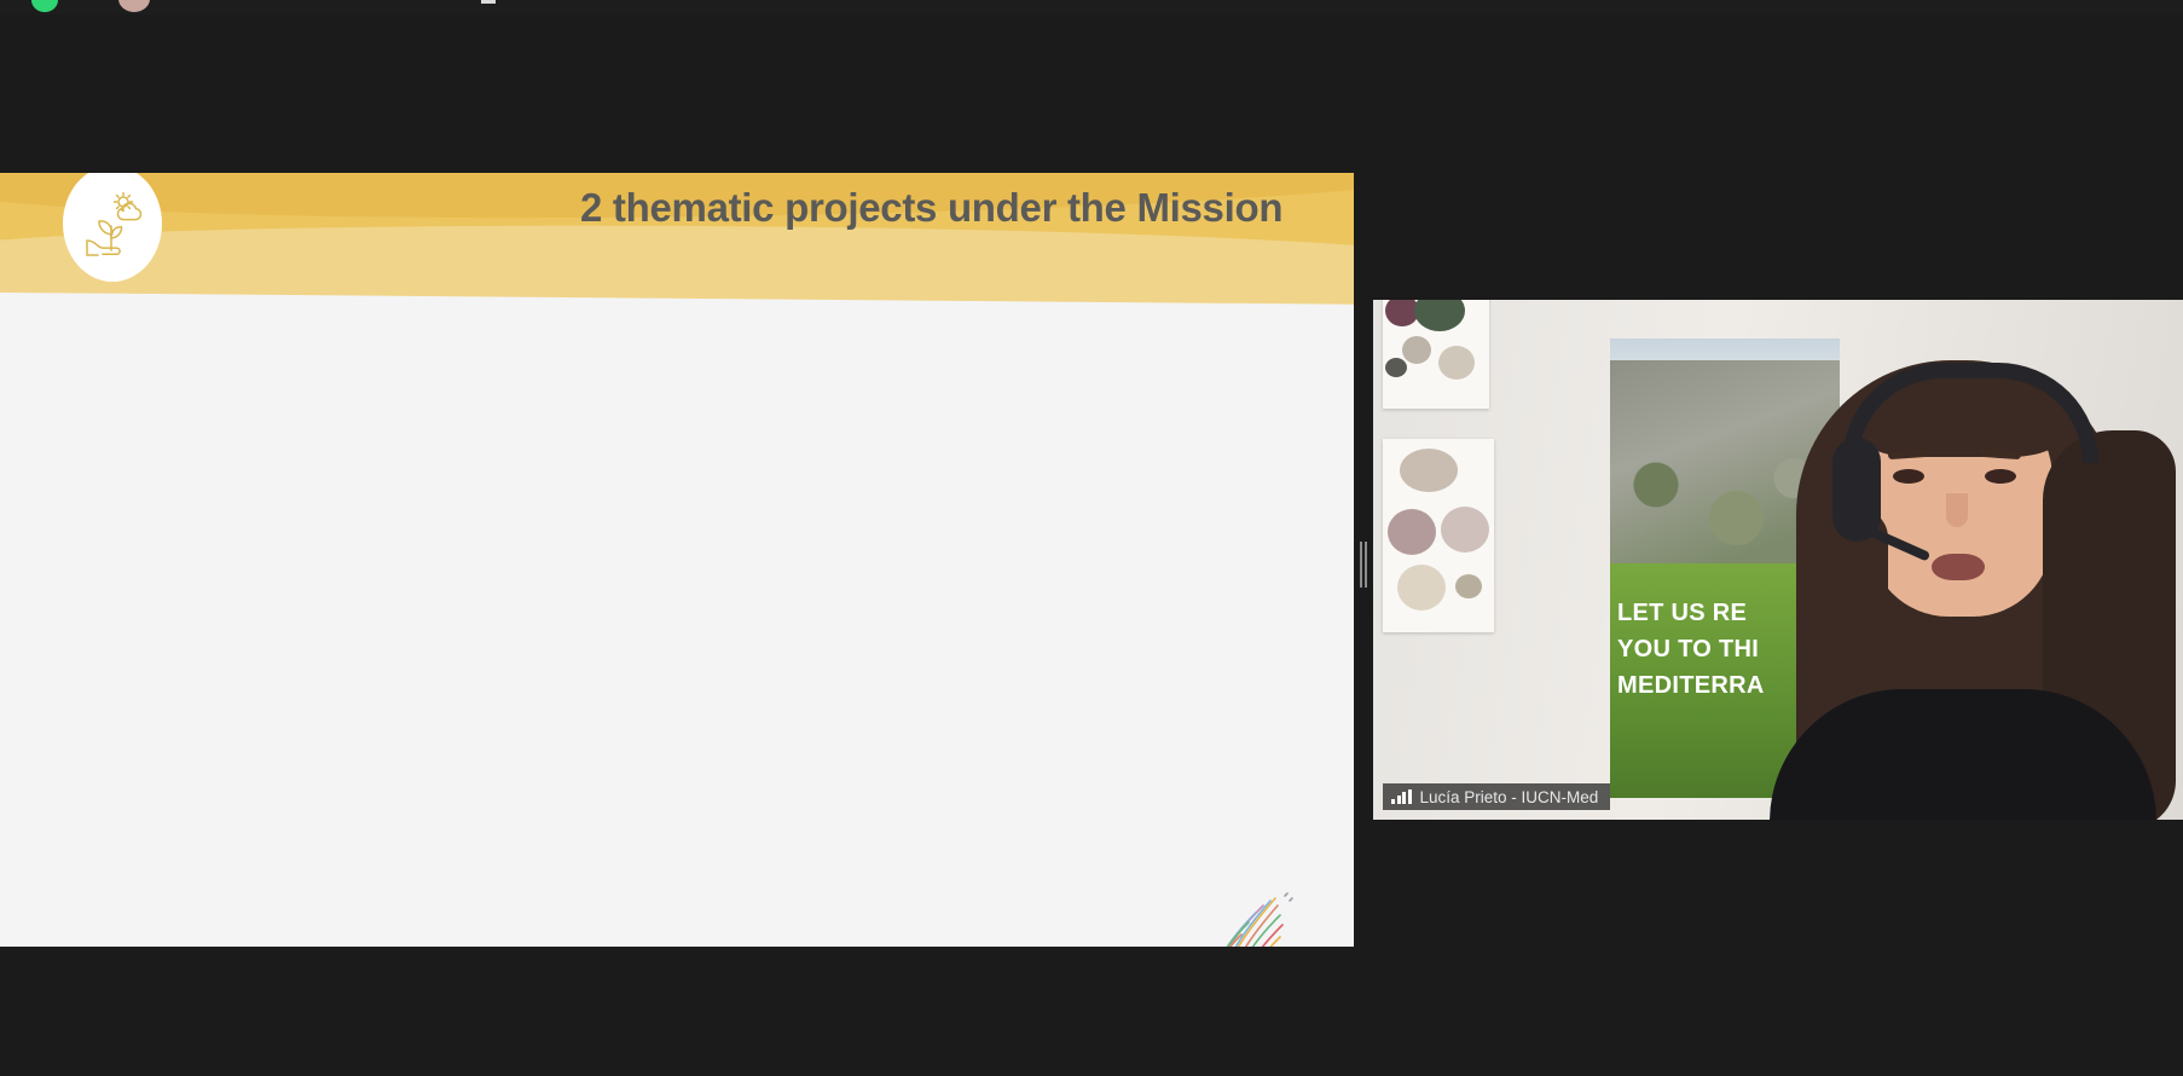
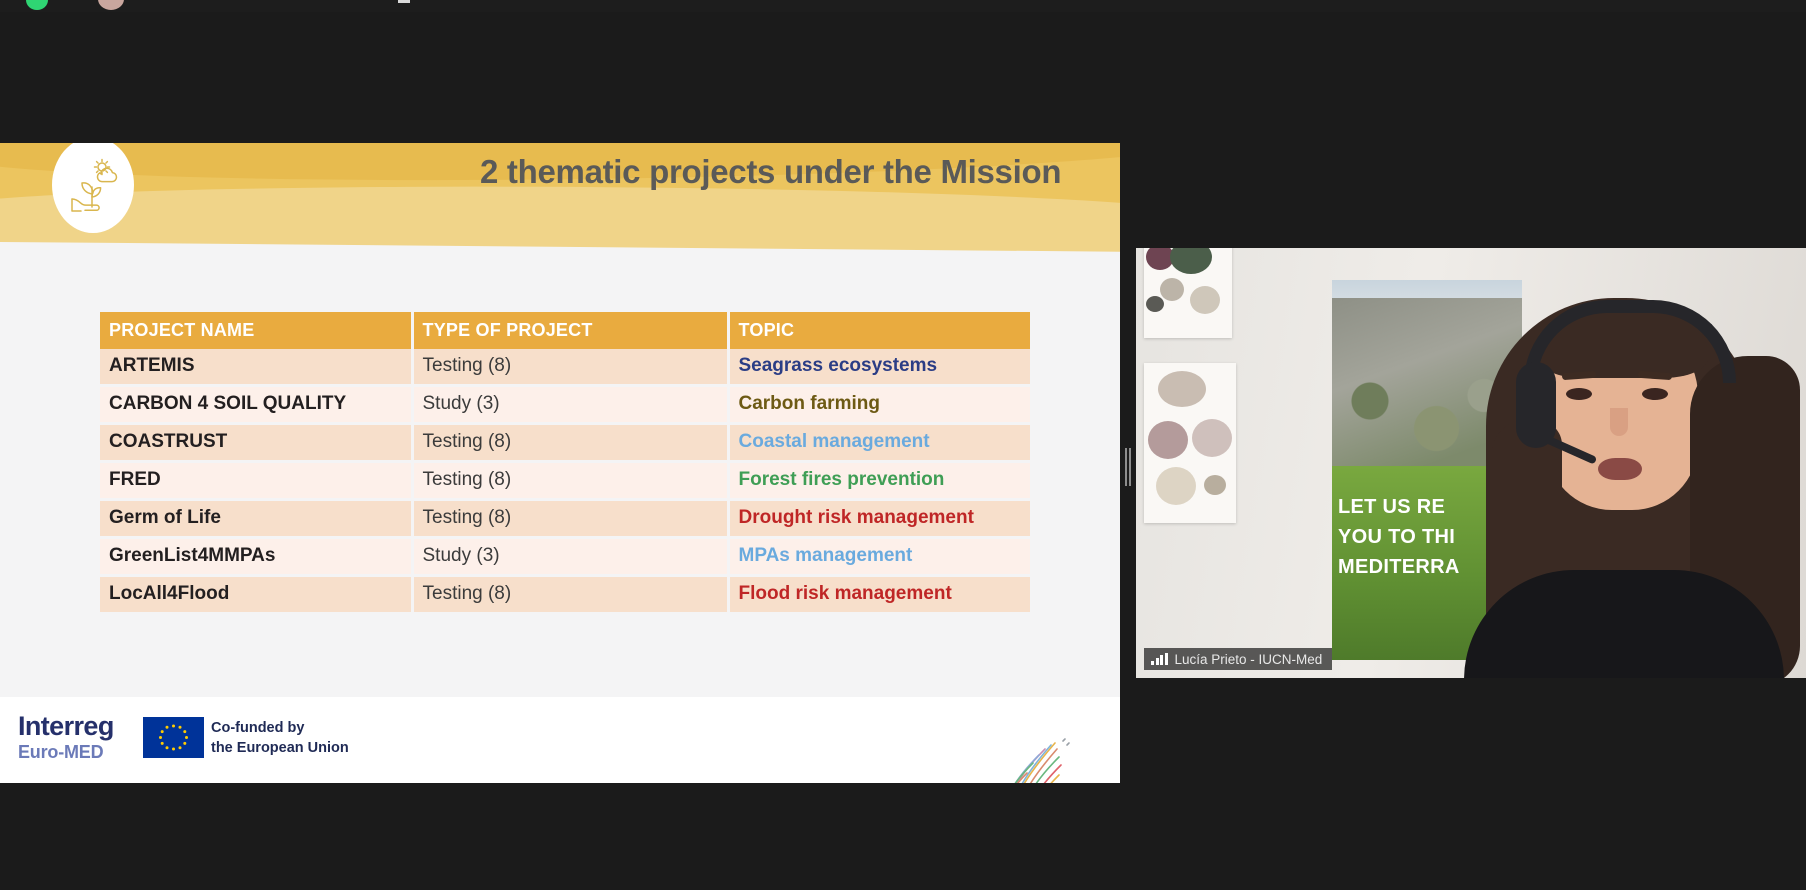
  2 thematic projects under the Mission
+ PROJECT NAME	TYPE OF PROJECT	TOPIC
+ ARTEMIS	Testing (8)	Seagrass ecosystems
+ CARBON 4 SOIL QUALITY	Study (3)	Carbon farming
+ COASTRUST	Testing (8)	Coastal management
+ FRED	Testing (8)	Forest fires prevention
+ Germ of Life	Testing (8)	Drought risk management
+ GreenList4MMPAs	Study (3)	MPAs management
+ LocAll4Flood	Testing (8)	Flood risk management
+ Interreg
+ Euro-MED
+ Co-funded by
+ the European Union
  LET US RE
  YOU TO THI
  MEDITERRA
  Lucía Prieto - IUCN-Med
